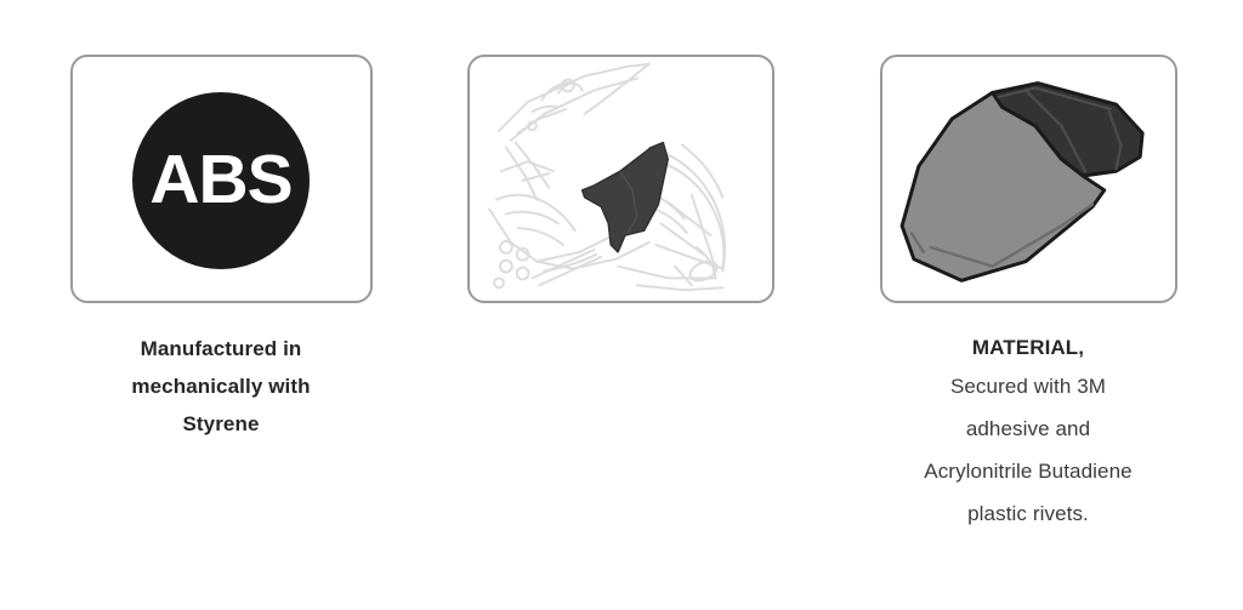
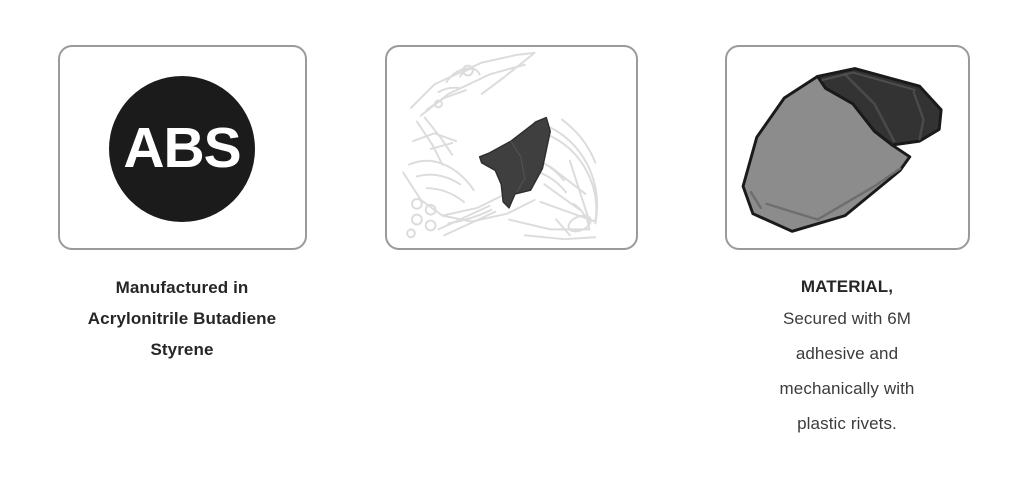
  ABS
  Manufactured in
- mechanically with
+ Acrylonitrile Butadiene
  Styrene
  MATERIAL,
- Secured with 3M
+ Secured with 6M
  adhesive and
- Acrylonitrile Butadiene
+ mechanically with
  plastic rivets.
